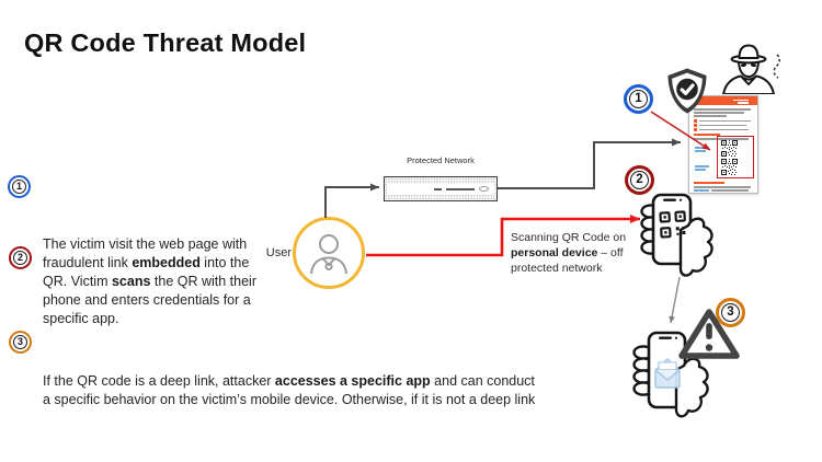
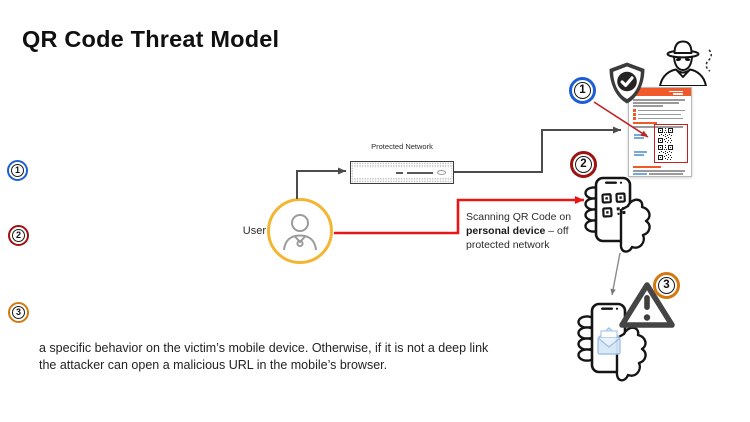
  QR Code Threat Model
  1
  2
- The victim visit the web page with fraudulent link embedded into the QR. Victim scans the QR with their phone and enters credentials for a specific app.
  3
- If the QR code is a deep link, attacker accesses a specific app and can conduct
  a specific behavior on the victim’s mobile device. Otherwise, if it is not a deep link
+ the attacker can open a malicious URL in the mobile’s browser.
  Protected Network
  User
  Scanning QR Code on personal device – off protected network
  1
  2
  3
